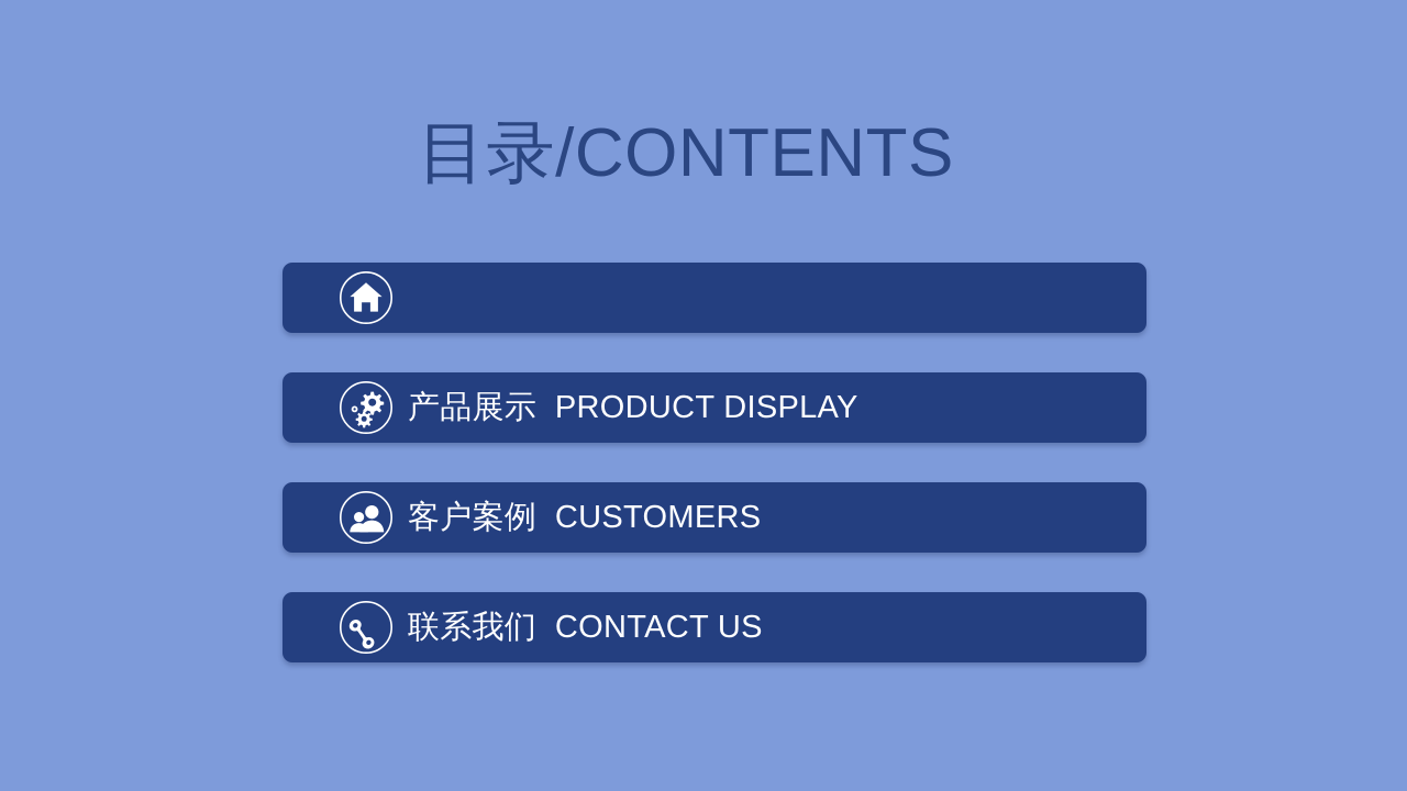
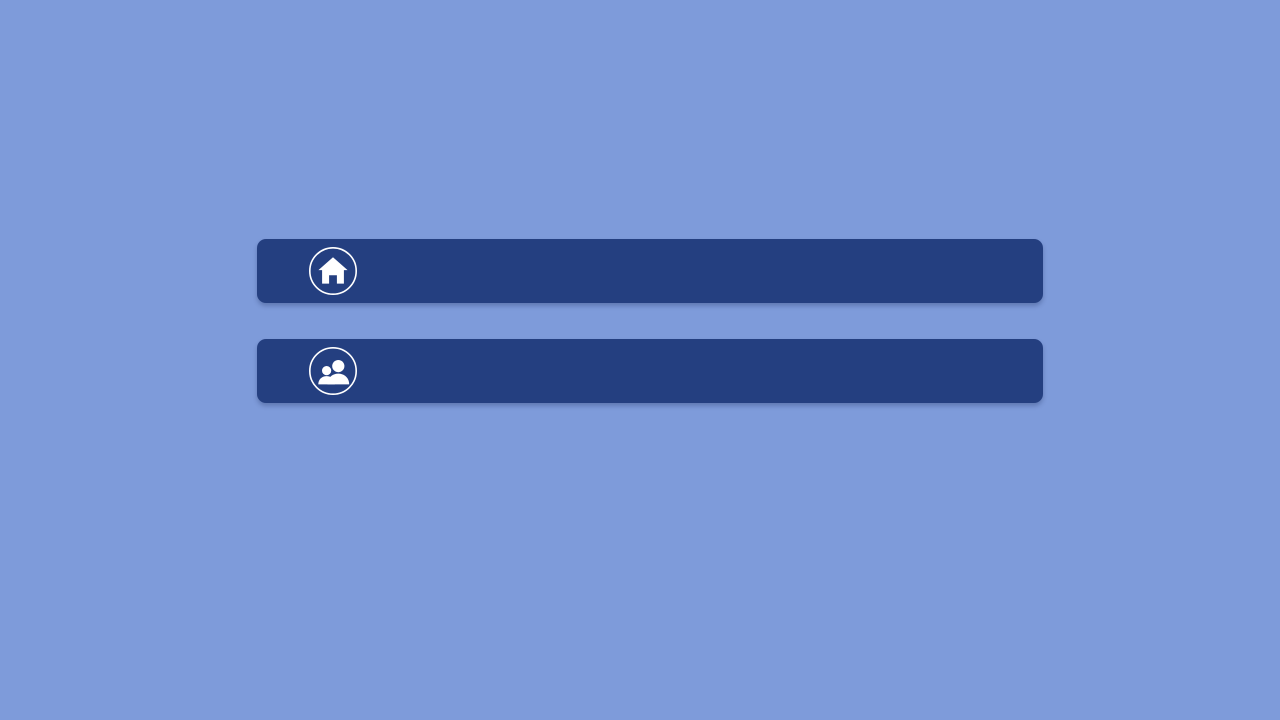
- 目录/CONTENTS
- 产品展示 PRODUCT DISPLAY
- 客户案例 CUSTOMERS
- 联系我们 CONTACT US
